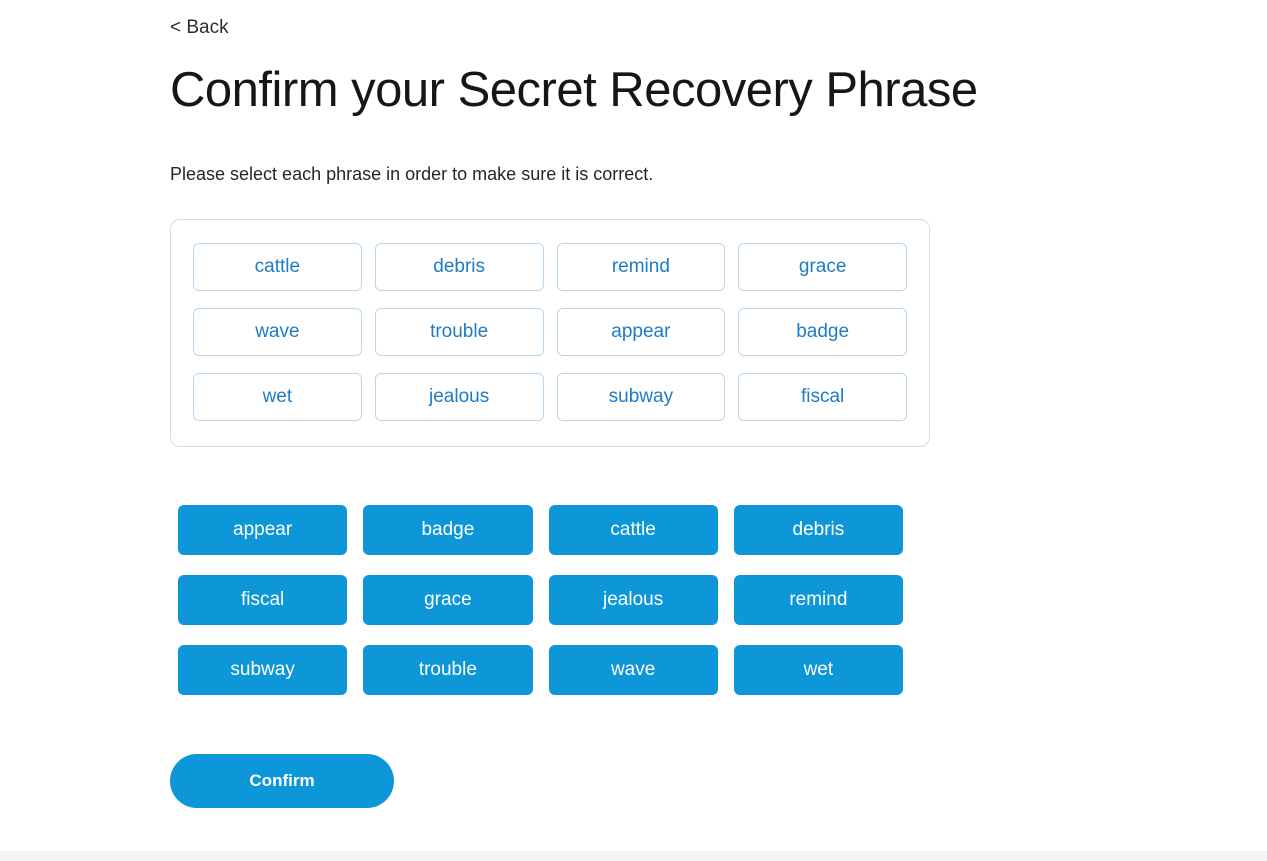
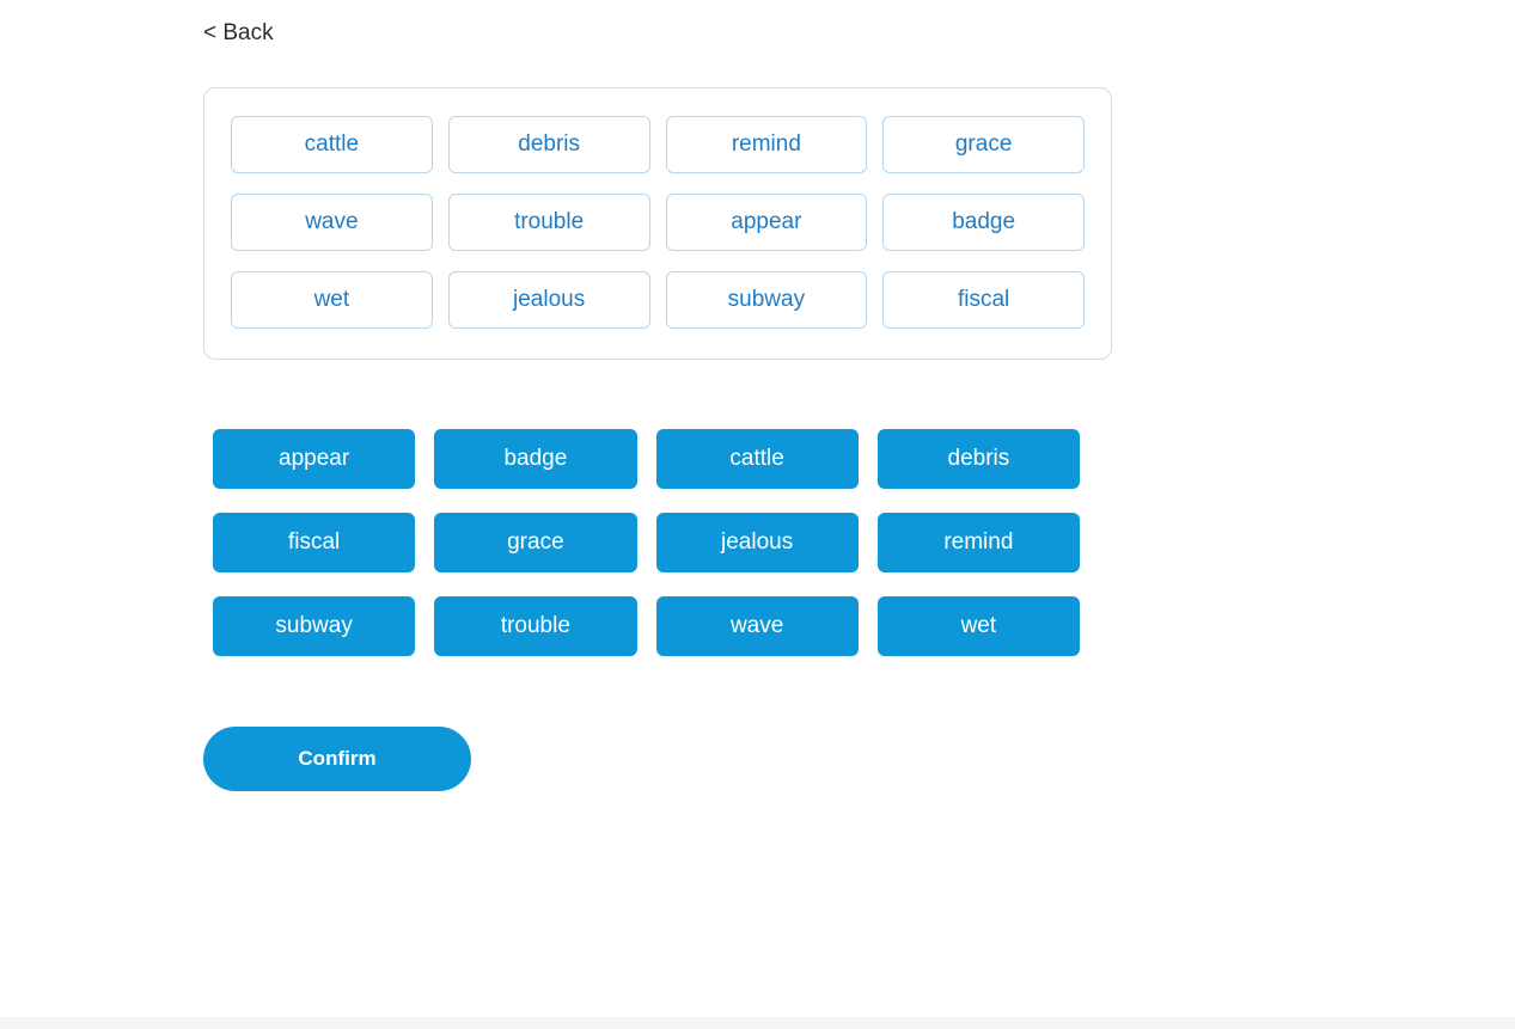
  < Back
- Confirm your Secret Recovery Phrase
- Please select each phrase in order to make sure it is correct.
  cattle
  debris
  remind
  grace
  wave
  trouble
  appear
  badge
  wet
  jealous
  subway
  fiscal
  appear
  badge
  cattle
  debris
  fiscal
  grace
  jealous
  remind
  subway
  trouble
  wave
  wet
  Confirm
